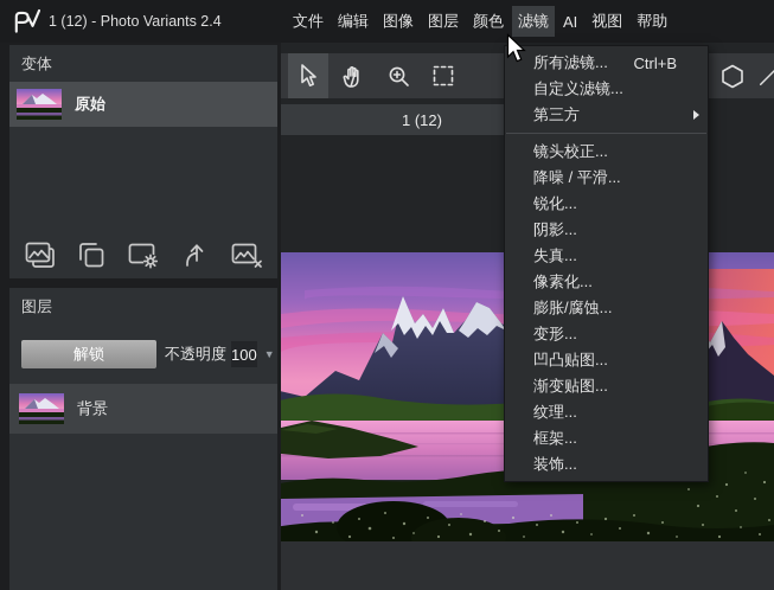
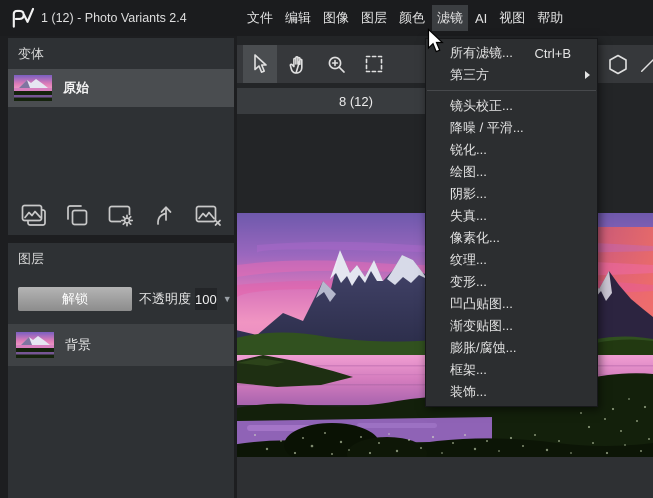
  1 (12) - Photo Variants 2.4
  文件
  编辑
  图像
  图层
  颜色
  滤镜
  AI
  视图
  帮助
- 1 (12)
+ 8 (12)
  变体
  原始
  图层
  解锁
  不透明度
  100
  ▼
  背景
  所有滤镜...
  Ctrl+B
- 自定义滤镜...
  第三方
  镜头校正...
  降噪 / 平滑...
  锐化...
+ 绘图...
  阴影...
  失真...
  像素化...
- 膨胀/腐蚀...
+ 纹理...
  变形...
  凹凸贴图...
  渐变贴图...
- 纹理...
+ 膨胀/腐蚀...
  框架...
  装饰...
